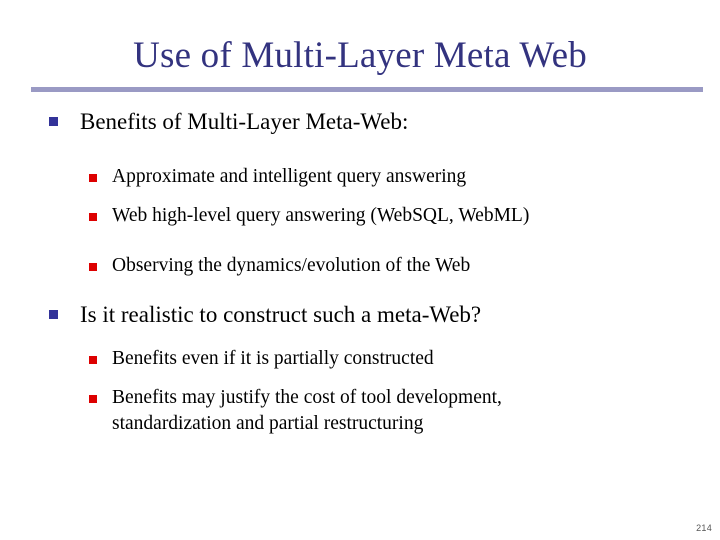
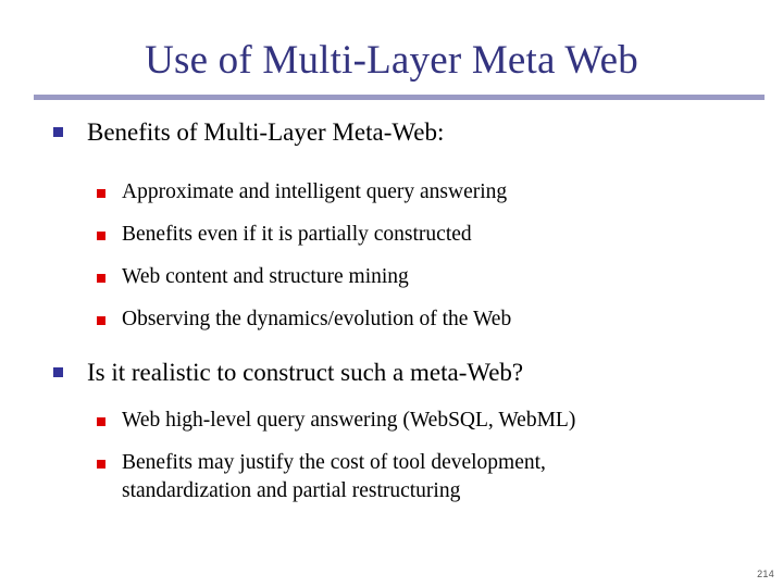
  Use of Multi-Layer Meta Web
  Benefits of Multi-Layer Meta-Web:
  Approximate and intelligent query answering
- Web high-level query answering (WebSQL, WebML)
+ Benefits even if it is partially constructed
+ Web content and structure mining
  Observing the dynamics/evolution of the Web
  Is it realistic to construct such a meta-Web?
- Benefits even if it is partially constructed
+ Web high-level query answering (WebSQL, WebML)
  Benefits may justify the cost of tool development, standardization and partial restructuring
  214
